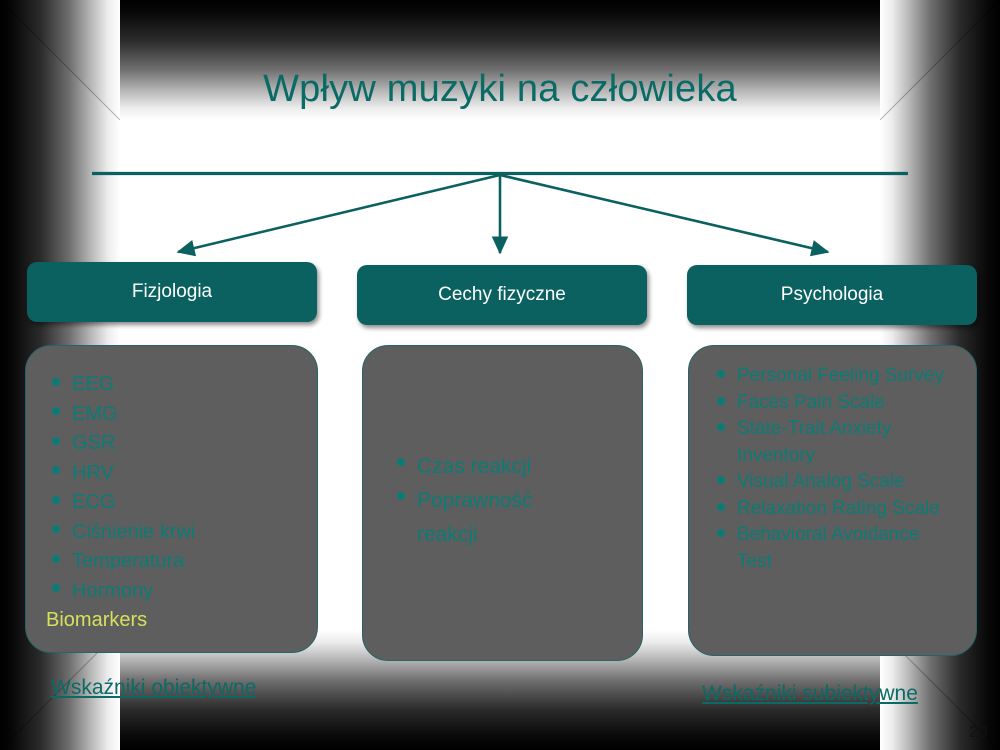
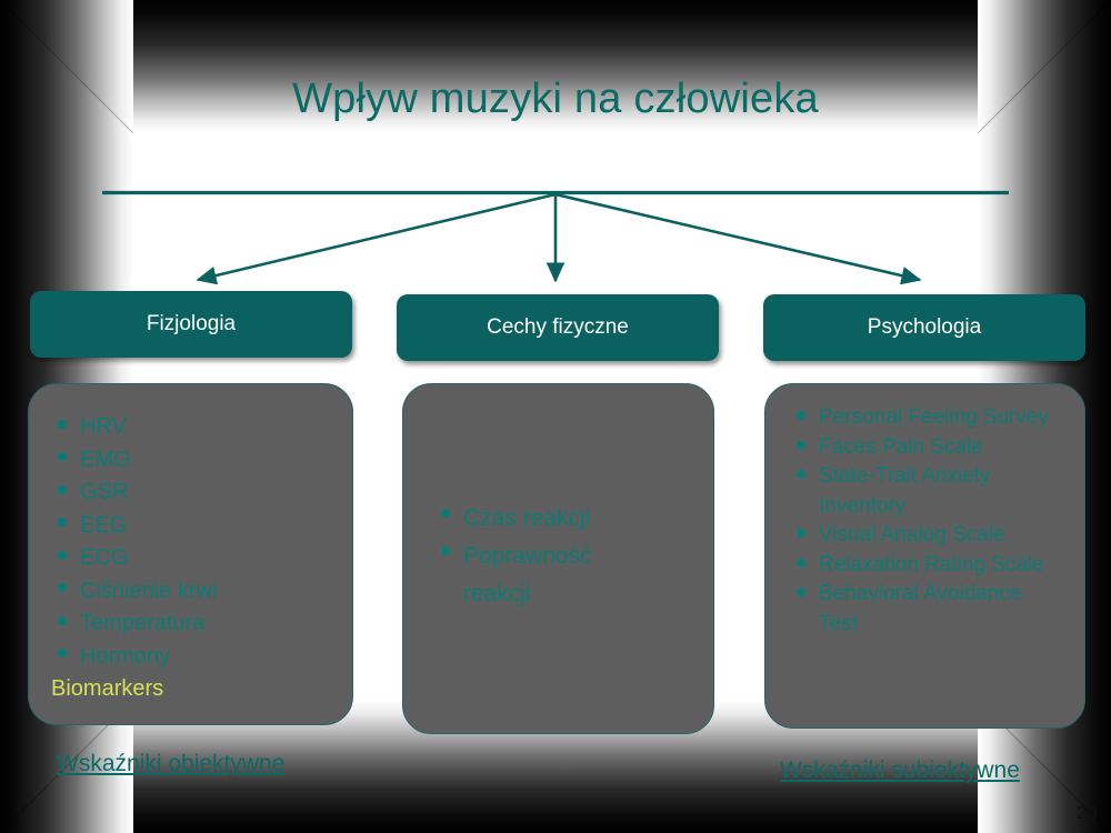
  Wpływ muzyki na człowieka
  Fizjologia
  Cechy fizyczne
  Psychologia
- EEG
+ HRV
  EMG
  GSR
- HRV
+ EEG
  ECG
  Ciśnienie krwi
  Temperatura
  Hormony
  Biomarkers
  Czas reakcji
  Poprawność reakcji
  Personal Feeling Survey
  Faces Pain Scale
  State-Trait Anxiety Inventory
  Visual Analog Scale
  Relaxation Rating Scale
  Behavioral Avoidance Test
  Wskaźniki obiektywne
  Wskaźniki subiektywne
  28
